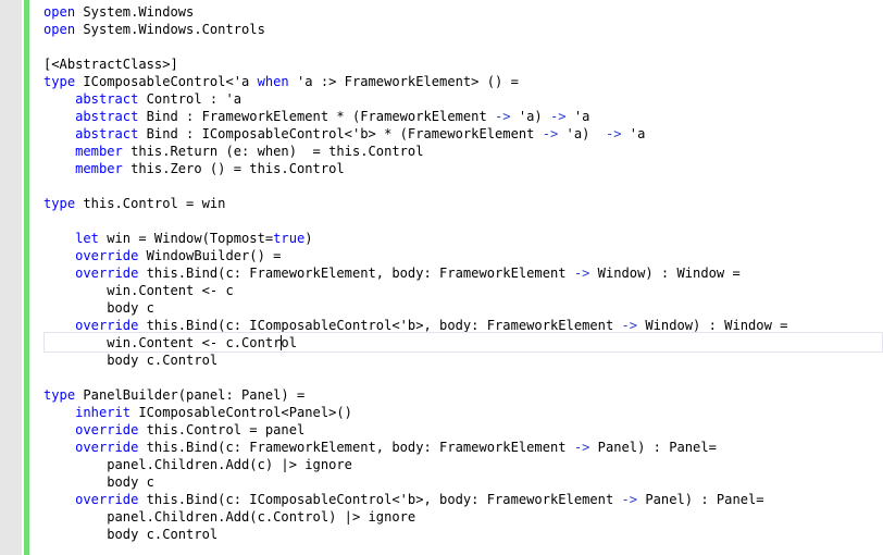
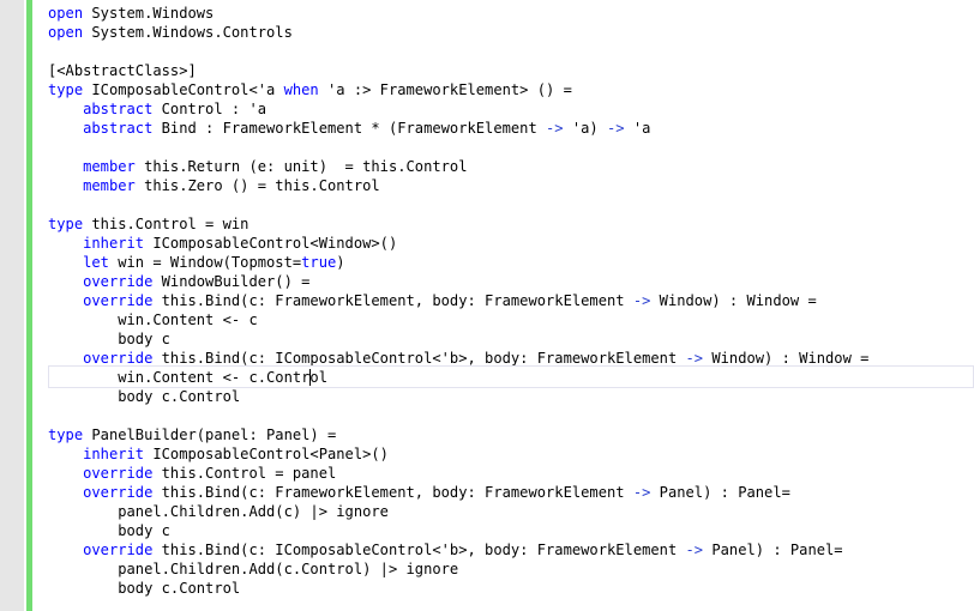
  open System.Windows
  open System.Windows.Controls
  [<AbstractClass>]
  type IComposableControl<'a when 'a :> FrameworkElement> () =
  abstract Control : 'a
  abstract Bind : FrameworkElement * (FrameworkElement -> 'a) -> 'a
- abstract Bind : IComposableControl<'b> * (FrameworkElement -> 'a) -> 'a
- member this.Return (e: when) = this.Control
+ member this.Return (e: unit) = this.Control
  member this.Zero () = this.Control
  type this.Control = win
+ inherit IComposableControl<Window>()
  let win = Window(Topmost=true)
  override WindowBuilder() =
  override this.Bind(c: FrameworkElement, body: FrameworkElement -> Window) : Window =
  win.Content <- c
  body c
  override this.Bind(c: IComposableControl<'b>, body: FrameworkElement -> Window) : Window =
  win.Content <- c.Control
  body c.Control
  type PanelBuilder(panel: Panel) =
  inherit IComposableControl<Panel>()
  override this.Control = panel
  override this.Bind(c: FrameworkElement, body: FrameworkElement -> Panel) : Panel=
  panel.Children.Add(c) |> ignore
  body c
  override this.Bind(c: IComposableControl<'b>, body: FrameworkElement -> Panel) : Panel=
  panel.Children.Add(c.Control) |> ignore
  body c.Control
